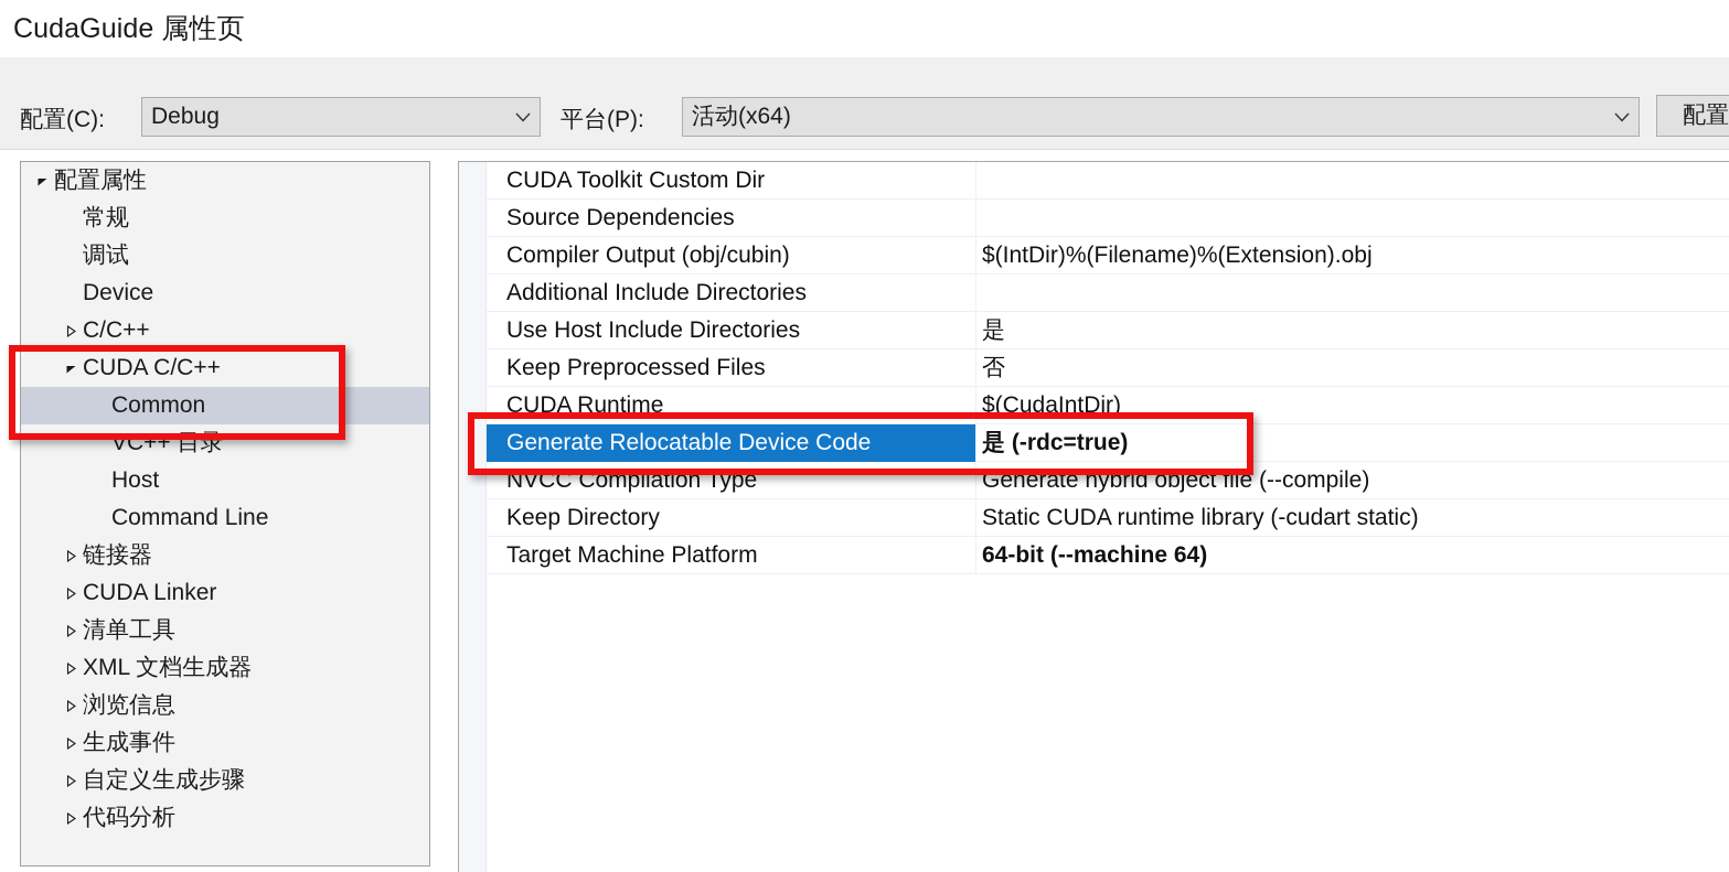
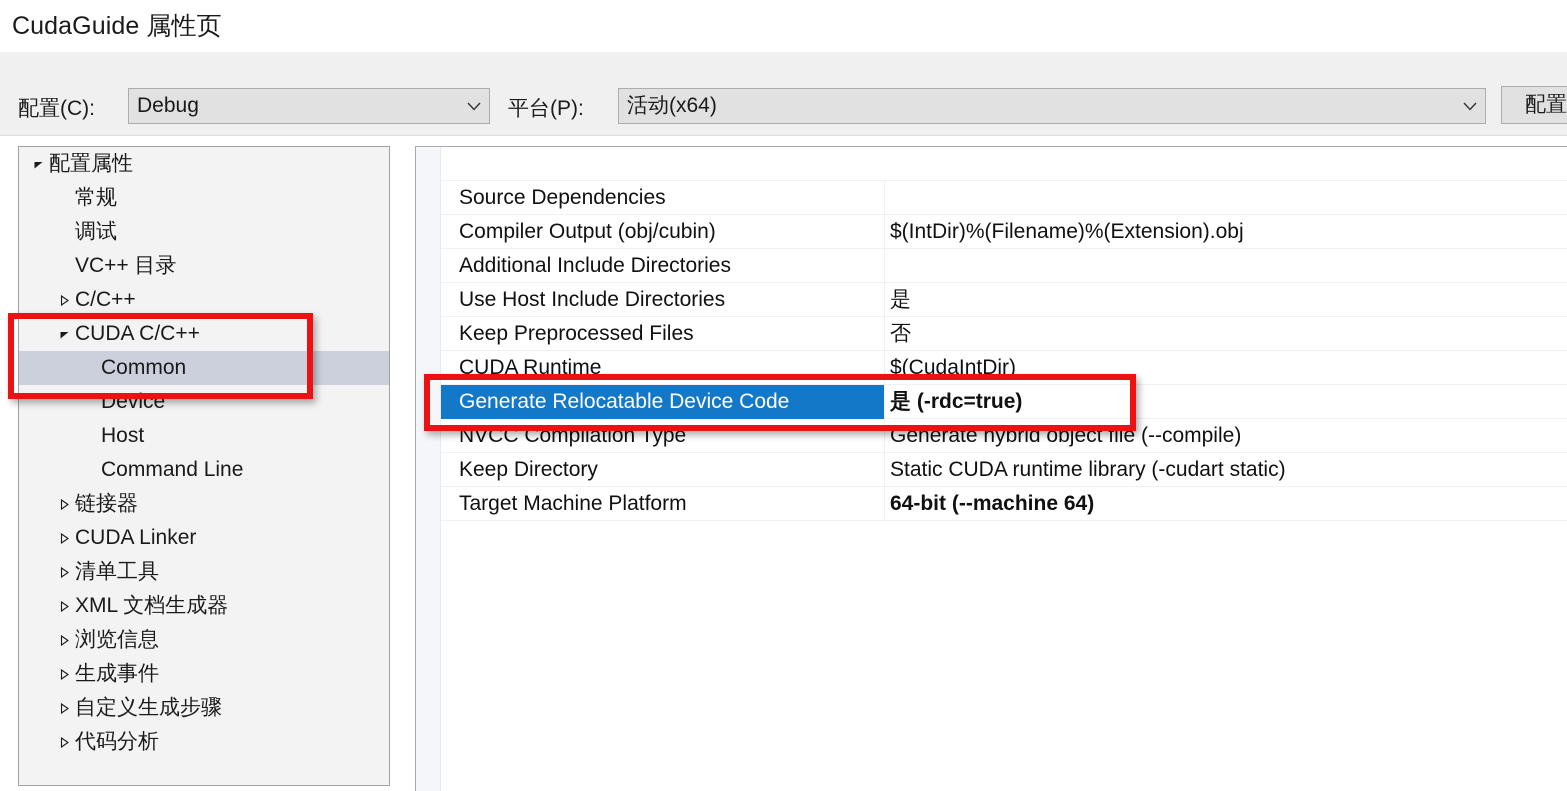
  CudaGuide 属性页
  配置(C):
  Debug
  平台(P):
  活动(x64)
  配置
  配置属性
  常规
  调试
- Device
+ VC++ 目录
  C/C++
  CUDA C/C++
  Common
- VC++ 目录
+ Device
  Host
  Command Line
  链接器
  CUDA Linker
  清单工具
  XML 文档生成器
  浏览信息
  生成事件
  自定义生成步骤
  代码分析
- CUDA Toolkit Custom Dir
  Source Dependencies
  Compiler Output (obj/cubin)
  $(IntDir)%(Filename)%(Extension).obj
  Additional Include Directories
  Use Host Include Directories
  是
  Keep Preprocessed Files
  否
  CUDA Runtime
  $(CudaIntDir)
  Generate Relocatable Device Code
  是 (-rdc=true)
  NVCC Compilation Type
  Generate hybrid object file (--compile)
  Keep Directory
  Static CUDA runtime library (-cudart static)
  Target Machine Platform
  64-bit (--machine 64)
